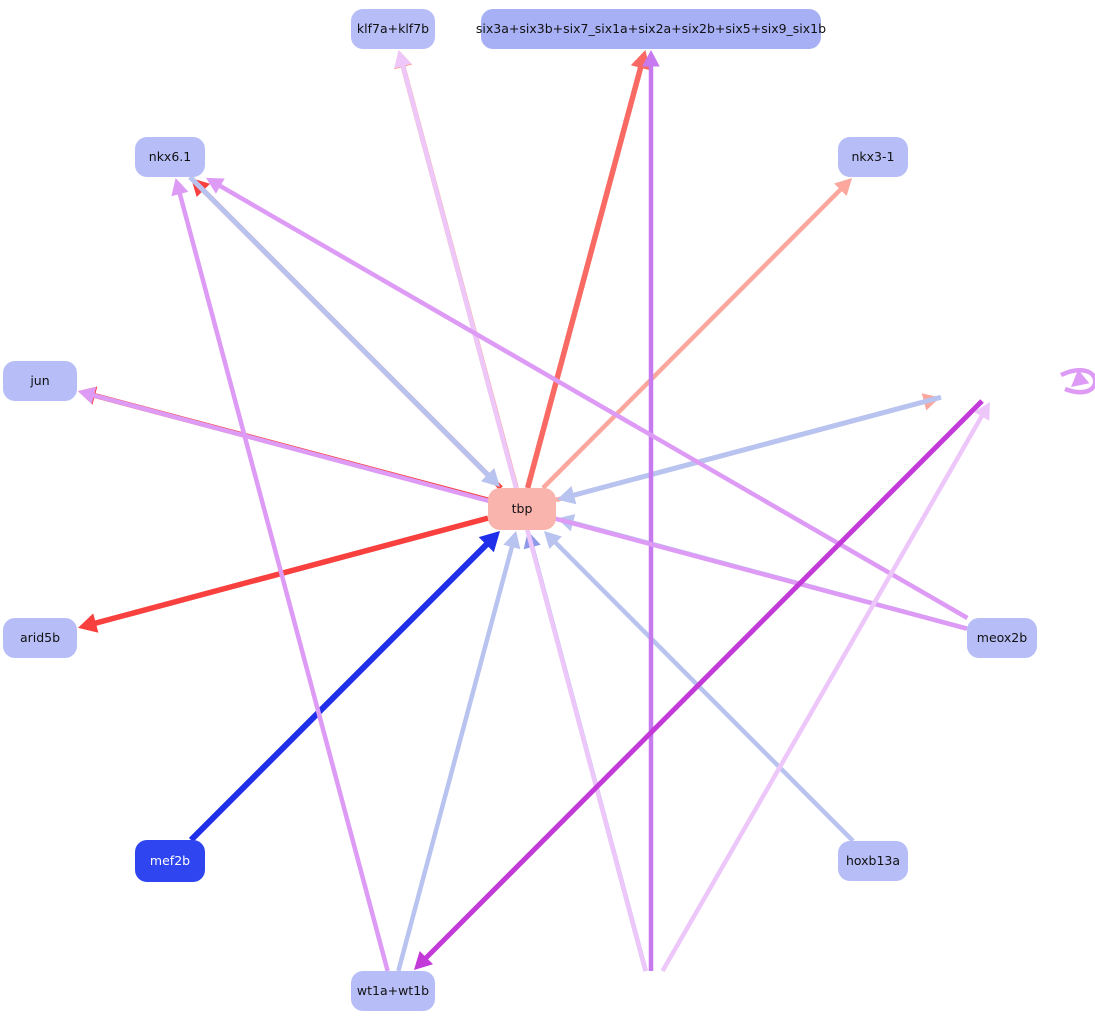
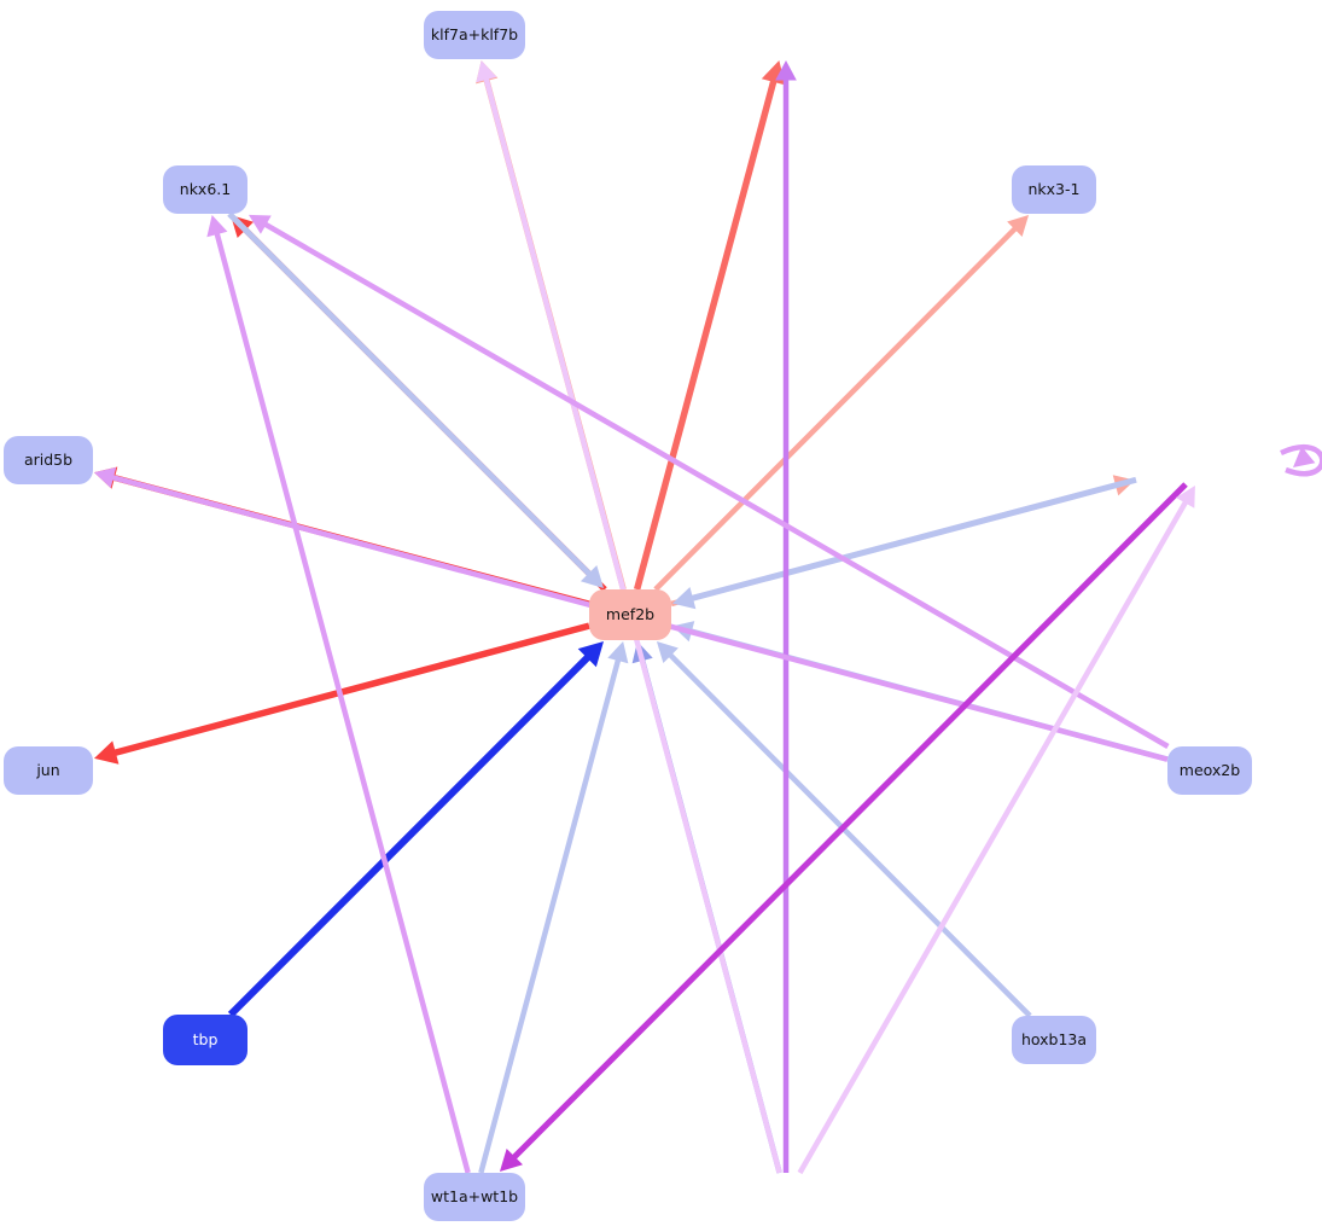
  klf7a+klf7b
- six3a+six3b+six7_six1a+six2a+six2b+six5+six9_six1b
  nkx6.1
  nkx3-1
- jun
+ arid5b
- tbp
+ mef2b
- arid5b
+ jun
  meox2b
- mef2b
+ tbp
  hoxb13a
  wt1a+wt1b
